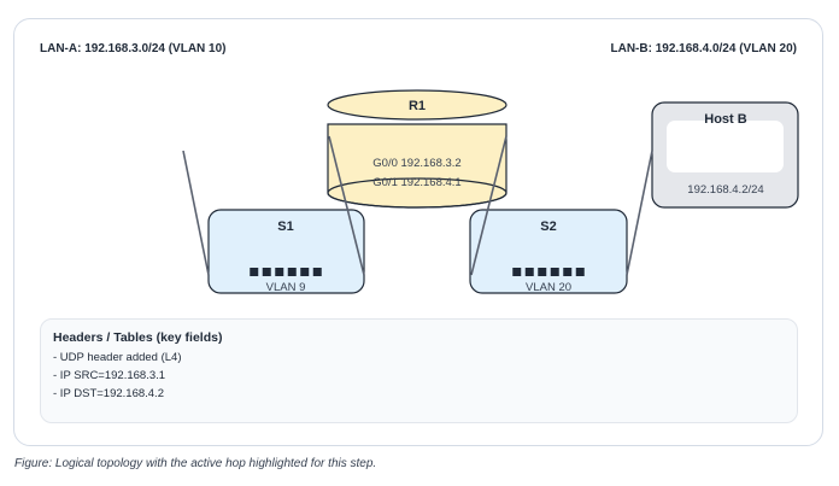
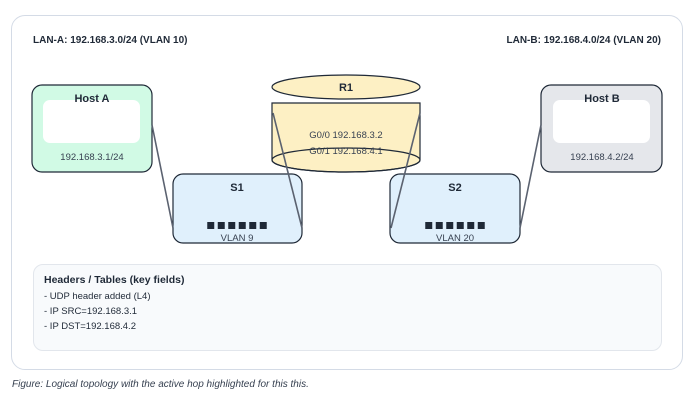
  LAN-A: 192.168.3.0/24 (VLAN 10)
  LAN-B: 192.168.4.0/24 (VLAN 20)
  R1
  G0/0 192.168.3.2
  G0/1 192.168.4.1
+ Host A
+ 192.168.3.1/24
  Host B
  192.168.4.2/24
  S1
  VLAN 9
  S2
  VLAN 20
  Headers / Tables (key fields)
  - UDP header added (L4)
  - IP SRC=192.168.3.1
  - IP DST=192.168.4.2
- Figure: Logical topology with the active hop highlighted for this step.
+ Figure: Logical topology with the active hop highlighted for this this.
